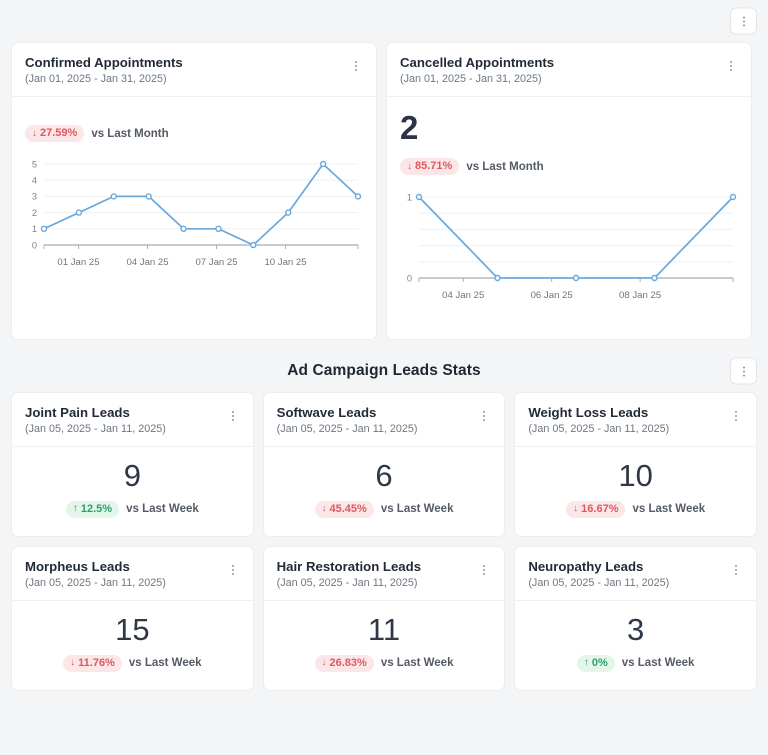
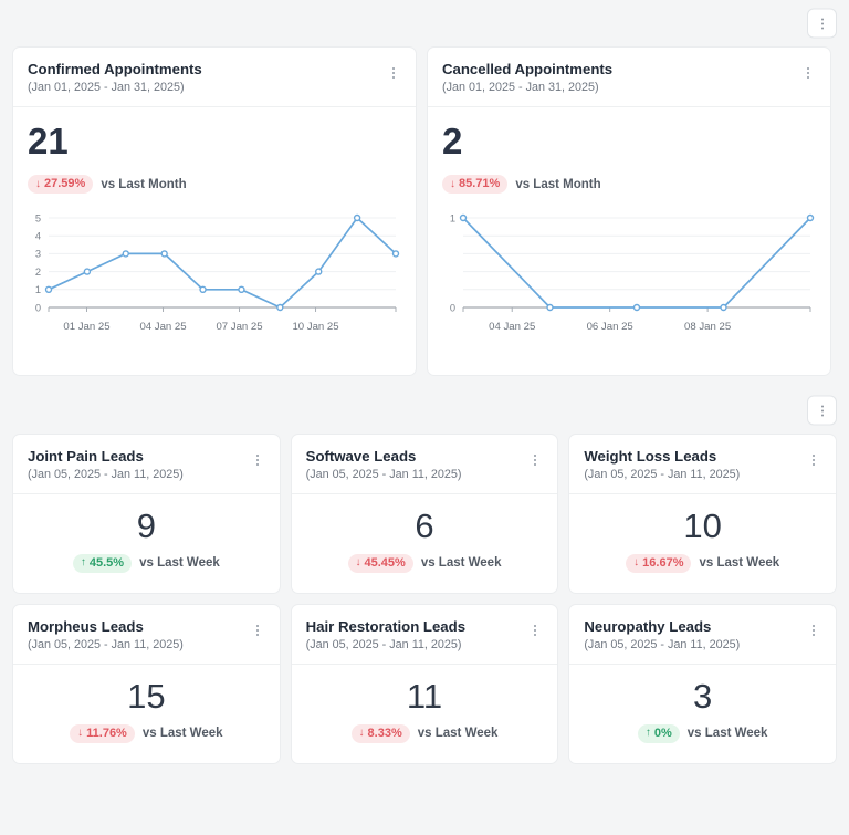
  Confirmed Appointments
  (Jan 01, 2025 - Jan 31, 2025)
+ 21
  ↓
  27.59%
  vs Last Month
  0
  1
  2
  3
  4
  5
  01 Jan 25
  04 Jan 25
  07 Jan 25
  10 Jan 25
  Cancelled Appointments
  (Jan 01, 2025 - Jan 31, 2025)
  2
  ↓
  85.71%
  vs Last Month
  0
  1
  04 Jan 25
  06 Jan 25
  08 Jan 25
- Ad Campaign Leads Stats
  Joint Pain Leads
  (Jan 05, 2025 - Jan 11, 2025)
  9
  ↑
- 12.5%
+ 45.5%
  vs Last Week
  Softwave Leads
  (Jan 05, 2025 - Jan 11, 2025)
  6
  ↓
  45.45%
  vs Last Week
  Weight Loss Leads
  (Jan 05, 2025 - Jan 11, 2025)
  10
  ↓
  16.67%
  vs Last Week
  Morpheus Leads
  (Jan 05, 2025 - Jan 11, 2025)
  15
  ↓
  11.76%
  vs Last Week
  Hair Restoration Leads
  (Jan 05, 2025 - Jan 11, 2025)
  11
  ↓
- 26.83%
+ 8.33%
  vs Last Week
  Neuropathy Leads
  (Jan 05, 2025 - Jan 11, 2025)
  3
  ↑
  0%
  vs Last Week
